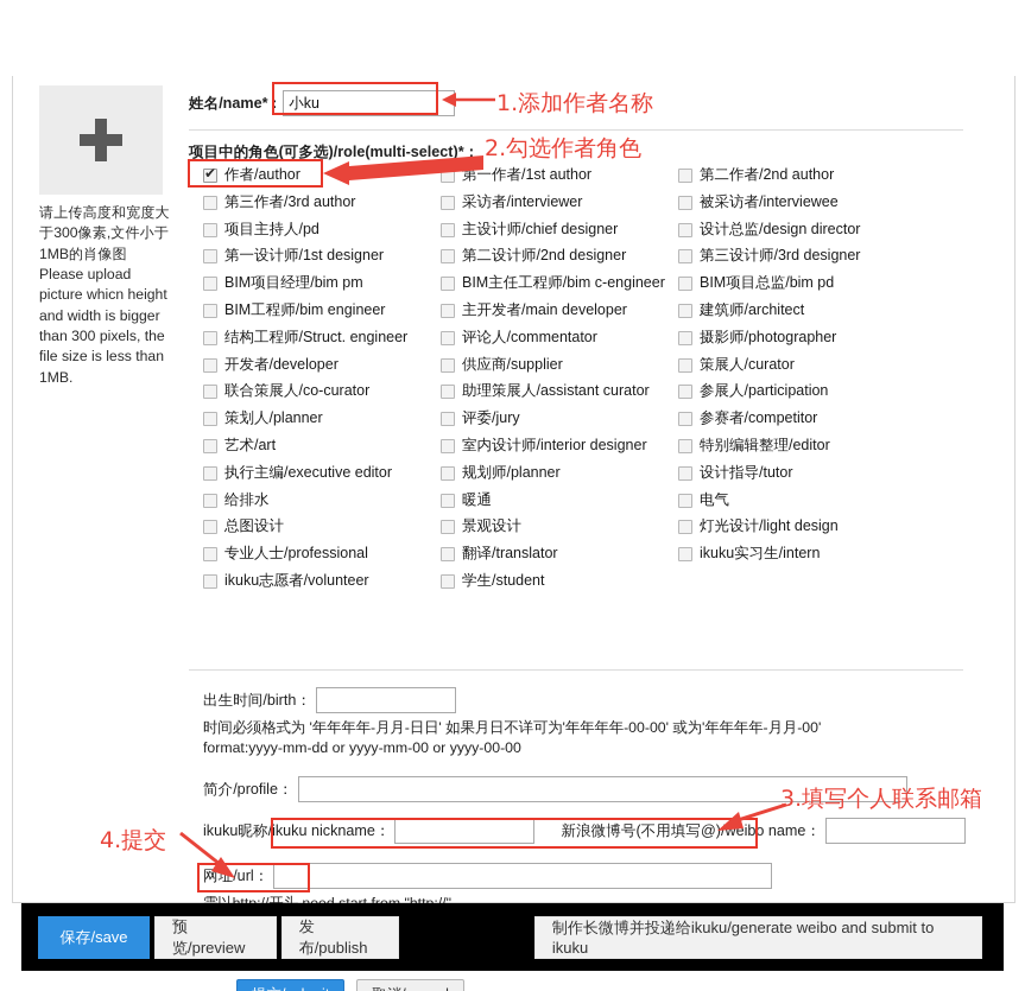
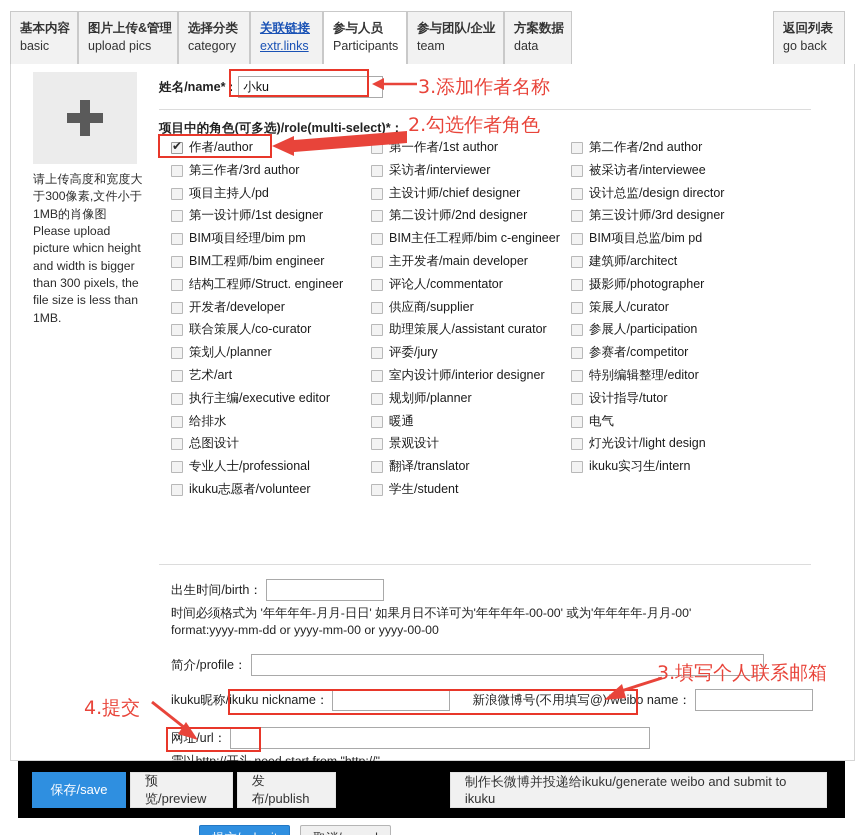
+ 基本内容
+ basic
+ 图片上传&管理
+ upload pics
+ 选择分类
+ category
+ 关联链接
+ extr.links
+ 参与人员
+ Participants
+ 参与团队/企业
+ team
+ 方案数据
+ data
+ 返回列表
+ go back
  请上传高度和宽度大于300像素,文件小于1MB的肖像图 Please upload picture whicn height and width is bigger than 300 pixels, the file size is less than 1MB.
  姓名/name* :
  小ku
  项目中的角色(可多选)/role(multi-select)*：
  作者/author
  第一作者/1st author
  第二作者/2nd author
  第三作者/3rd author
  采访者/interviewer
  被采访者/interviewee
  项目主持人/pd
  主设计师/chief designer
  设计总监/design director
  第一设计师/1st designer
  第二设计师/2nd designer
  第三设计师/3rd designer
  BIM项目经理/bim pm
  BIM主任工程师/bim c-engineer
  BIM项目总监/bim pd
  BIM工程师/bim engineer
  主开发者/main developer
  建筑师/architect
  结构工程师/Struct. engineer
  评论人/commentator
  摄影师/photographer
  开发者/developer
  供应商/supplier
  策展人/curator
  联合策展人/co-curator
  助理策展人/assistant curator
  参展人/participation
  策划人/planner
  评委/jury
  参赛者/competitor
  艺术/art
  室内设计师/interior designer
  特别编辑整理/editor
  执行主编/executive editor
  规划师/planner
  设计指导/tutor
  给排水
  暖通
  电气
  总图设计
  景观设计
  灯光设计/light design
  专业人士/professional
  翻译/translator
  ikuku实习生/intern
  ikuku志愿者/volunteer
  学生/student
  出生时间/birth：
  时间必须格式为 '年年年年-月月-日日' 如果月日不详可为'年年年年-00-00' 或为'年年年年-月月-00'
  format:yyyy-mm-dd or yyyy-mm-00 or yyyy-00-00
  简介/profile：
  ikuku昵称/ikuku nickname：
  新浪微博号(不用填写@/weibo name：
  网址/url：
  保存/save
  预览/preview
  发布/publish
  制作长微博并投递给ikuku/generate weibo and submit to ikuku
- 1.添加作者名称
+ 3.添加作者名称
  2.勾选作者角色
  3.填写个人联系邮箱
  4.提交
